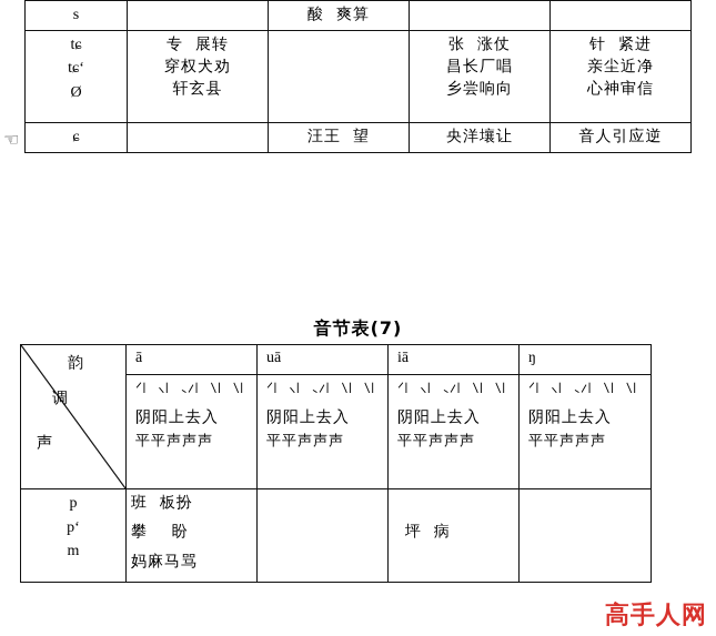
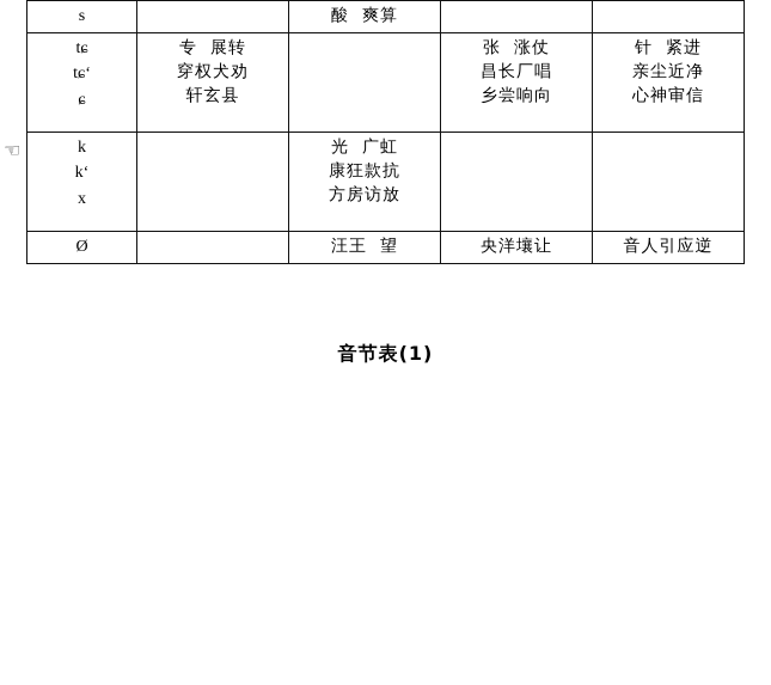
  s		酸 爽算
- tɕ tɕʻ Ø	专 展转 穿权犬劝 轩玄县		张 涨仗 昌长厂唱 乡尝响向	针 紧进 亲尘近净 心神审信
+ tɕ tɕʻ ɕ	专 展转 穿权犬劝 轩玄县		张 涨仗 昌长厂唱 乡尝响向	针 紧进 亲尘近净 心神审信
+ k kʻ x		光 广虹 康狂款抗 方房访放
- ɕ		汪王 望	央洋壤让	音人引应逆
+ Ø		汪王 望	央洋壤让	音人引应逆
  ☜
- 音节表(7)
+ 音节表(1)
- 韵 调 声	ā	uā	iā	ŋ
- ˧˥ ˧˩ ˨˩˦ ˥˩ ˥˩ 阴阳上去入 平平声声声	˧˥ ˧˩ ˨˩˦ ˥˩ ˥˩ 阴阳上去入 平平声声声	˧˥ ˧˩ ˨˩˦ ˥˩ ˥˩ 阴阳上去入 平平声声声	˧˥ ˧˩ ˨˩˦ ˥˩ ˥˩ 阴阳上去入 平平声声声
- p pʻ m	班 板扮 攀 盼 妈麻马骂		坪 病
- 高手人网
